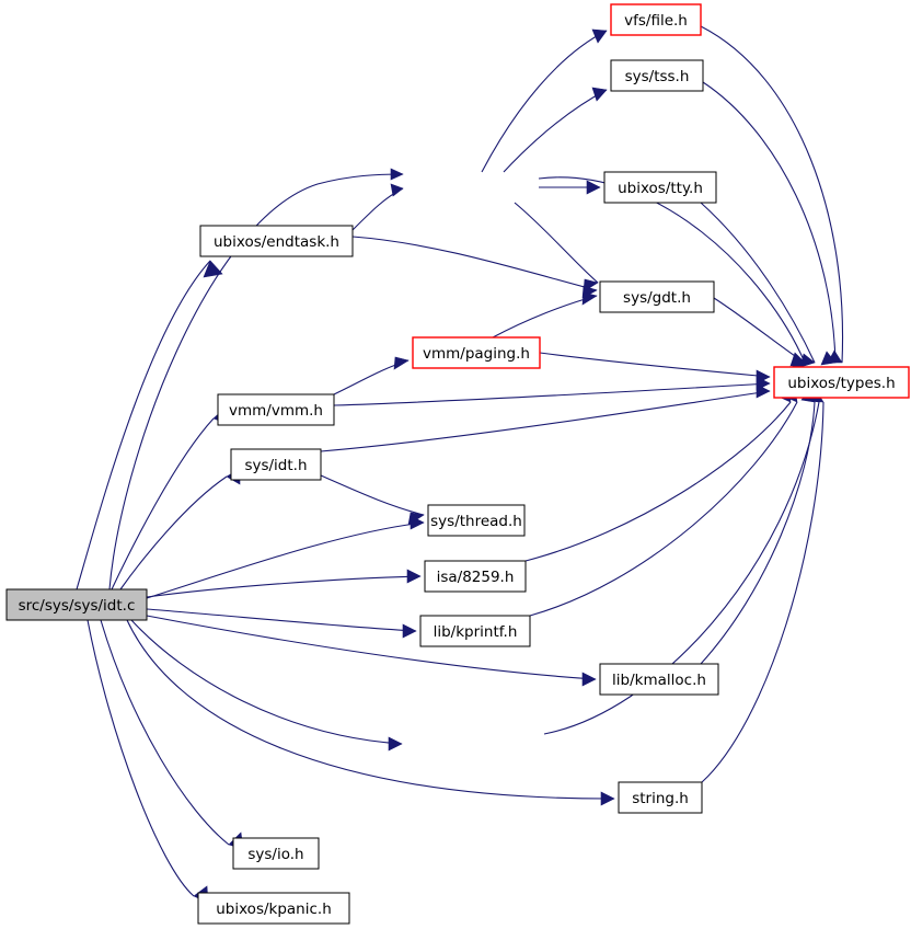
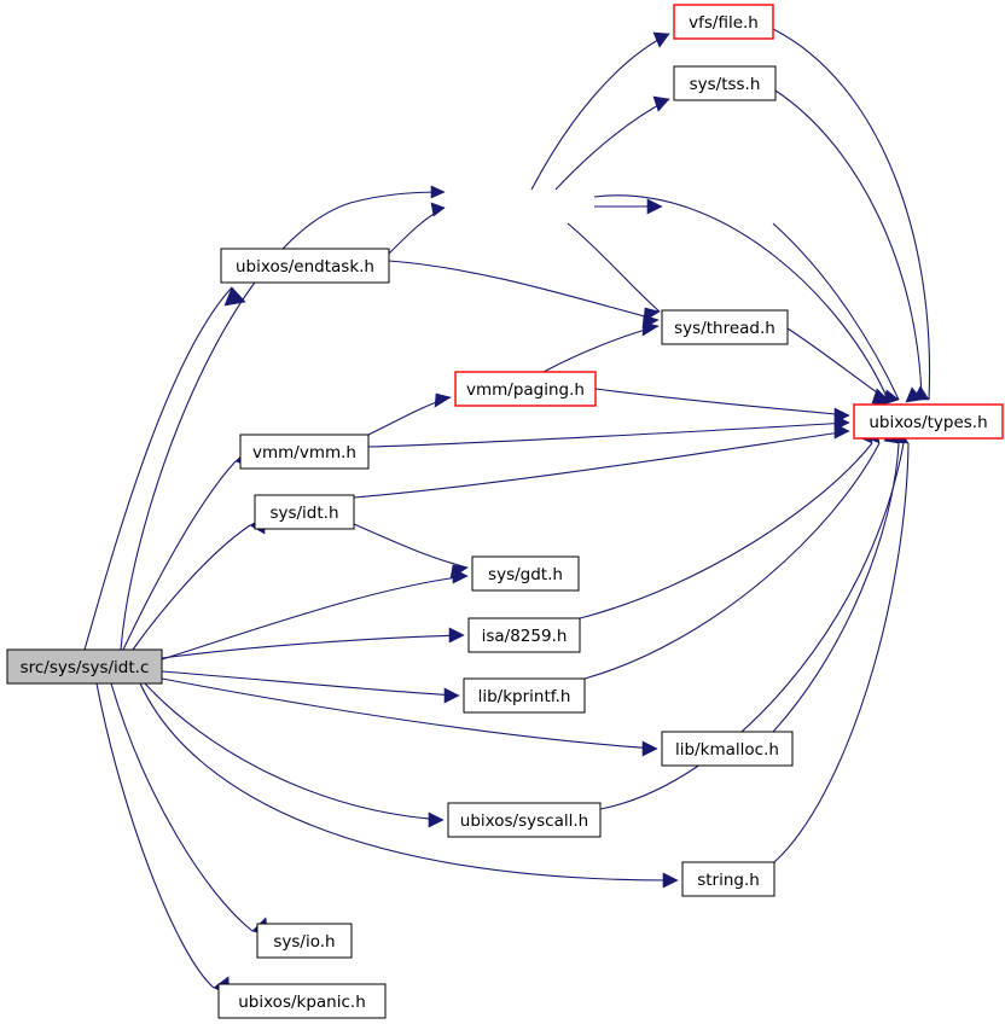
  src/sys/sys/idt.c
  ubixos/endtask.h
- ubixos/tty.h
  vfs/file.h
  sys/tss.h
- sys/gdt.h
+ sys/thread.h
  vmm/paging.h
  vmm/vmm.h
  sys/idt.h
- sys/thread.h
+ sys/gdt.h
  isa/8259.h
  lib/kprintf.h
  lib/kmalloc.h
+ ubixos/syscall.h
  string.h
  sys/io.h
  ubixos/kpanic.h
  ubixos/types.h
